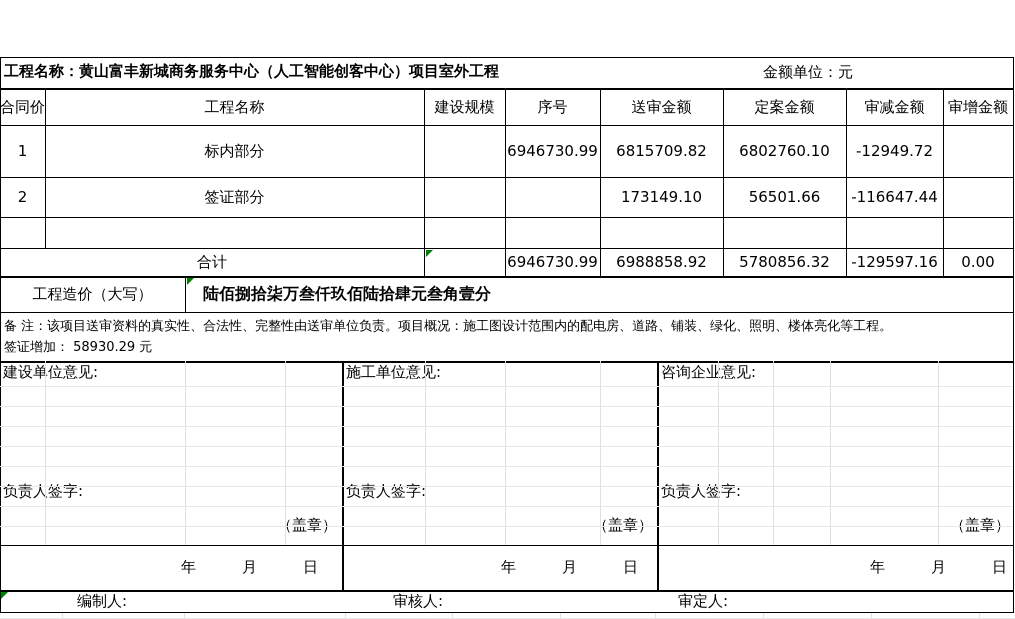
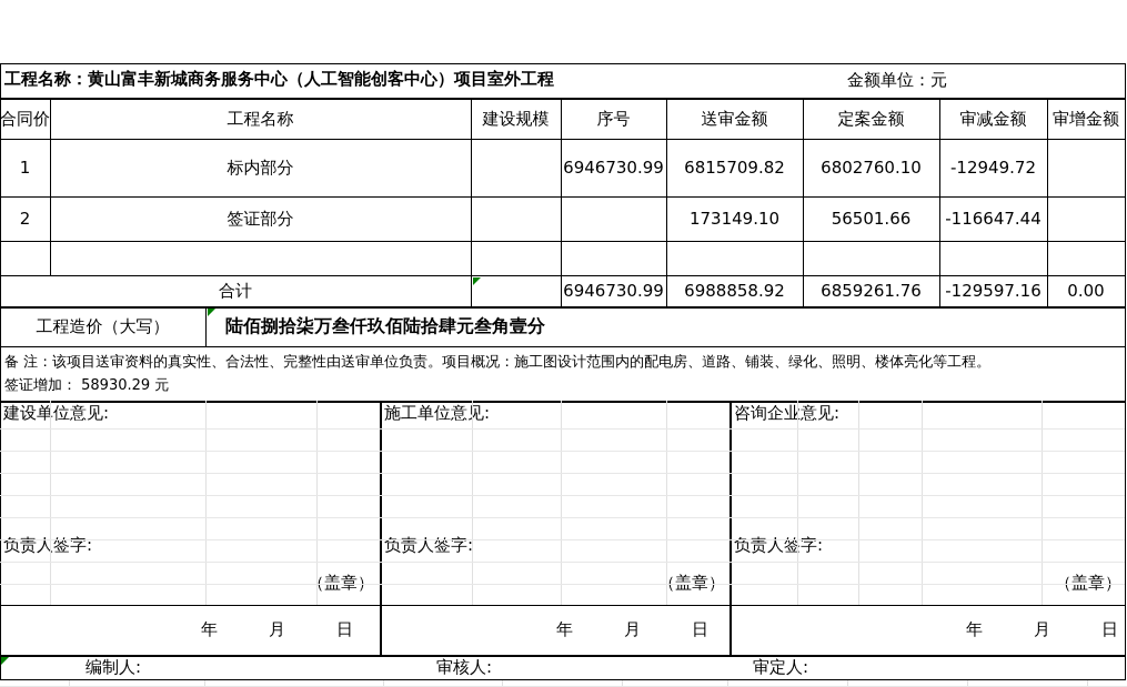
  工程名称：黄山富丰新城商务服务中心（人工智能创客中心）项目室外工程
  金额单位：元
  合同价
  工程名称
  建设规模
  序号
  送审金额
  定案金额
  审减金额
  审增金额
  1
  标内部分
  6946730.99
  6815709.82
  6802760.10
  -12949.72
  2
  签证部分
  173149.10
  56501.66
  -116647.44
  合计
  6946730.99
  6988858.92
- 5780856.32
+ 6859261.76
  -129597.16
  0.00
  工程造价（大写）
  陆佰捌拾柒万叁仟玖佰陆拾肆元叁角壹分
  备 注：该项目送审资料的真实性、合法性、完整性由送审单位负责。项目概况：施工图设计范围内的配电房、道路、铺装、绿化、照明、楼体亮化等工程。
  签证增加： 58930.29 元
  建设单位意见:
  施工单位意见:
  咨询企业意见:
  负责人签字:
  负责人签字:
  负责人签字:
  盖章）
  盖章）
  （盖章）
  年
  月
  日
  年
  月
  日
  年
  月
  日
  编制人:
  审核人:
  审定人:
